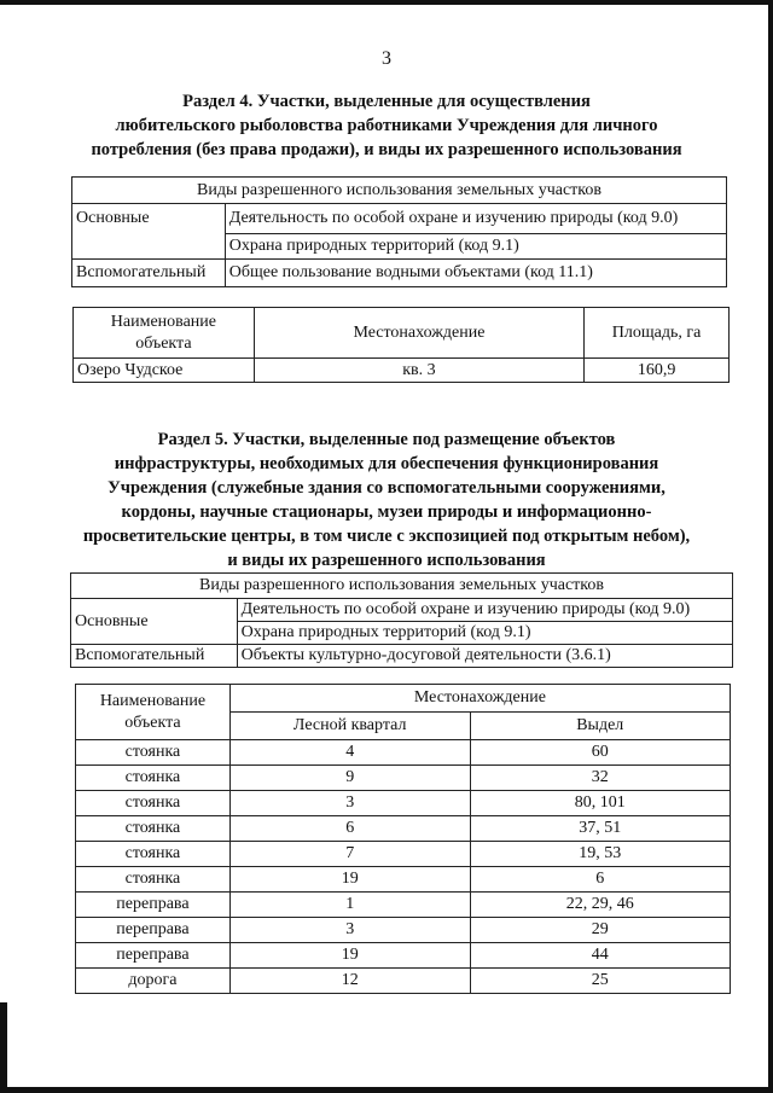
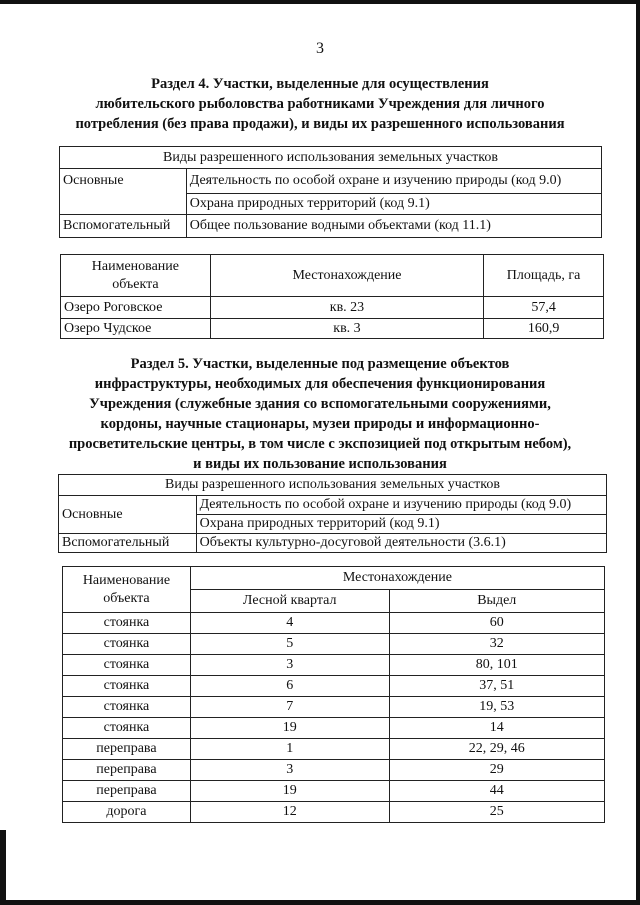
  3
  Раздел 4. Участки, выделенные для осуществления
  любительского рыболовства работниками Учреждения для личного
  потребления (без права продажи), и виды их разрешенного использования
  Виды разрешенного использования земельных участков
  Основные	Деятельность по особой охране и изучению природы (код 9.0)
  Охрана природных территорий (код 9.1)
  Вспомогательный	Общее пользование водными объектами (код 11.1)
  Наименование объекта	Местонахождение	Площадь, га
+ Озеро Роговское	кв. 23	57,4
  Озеро Чудское	кв. 3	160,9
  Раздел 5. Участки, выделенные под размещение объектов
  инфраструктуры, необходимых для обеспечения функционирования
  Учреждения (служебные здания со вспомогательными сооружениями,
  кордоны, научные стационары, музеи природы и информационно-
  просветительские центры, в том числе с экспозицией под открытым небом),
- и виды их разрешенного использования
+ и виды их пользование использования
  Виды разрешенного использования земельных участков
  Основные	Деятельность по особой охране и изучению природы (код 9.0)
  Охрана природных территорий (код 9.1)
  Вспомогательный	Объекты культурно-досуговой деятельности (3.6.1)
  Наименование объекта	Местонахождение
  Лесной квартал	Выдел
  стоянка	4	60
- стоянка	9	32
+ стоянка	5	32
  стоянка	3	80, 101
  стоянка	6	37, 51
  стоянка	7	19, 53
- стоянка	19	6
+ стоянка	19	14
  переправа	1	22, 29, 46
  переправа	3	29
  переправа	19	44
  дорога	12	25
